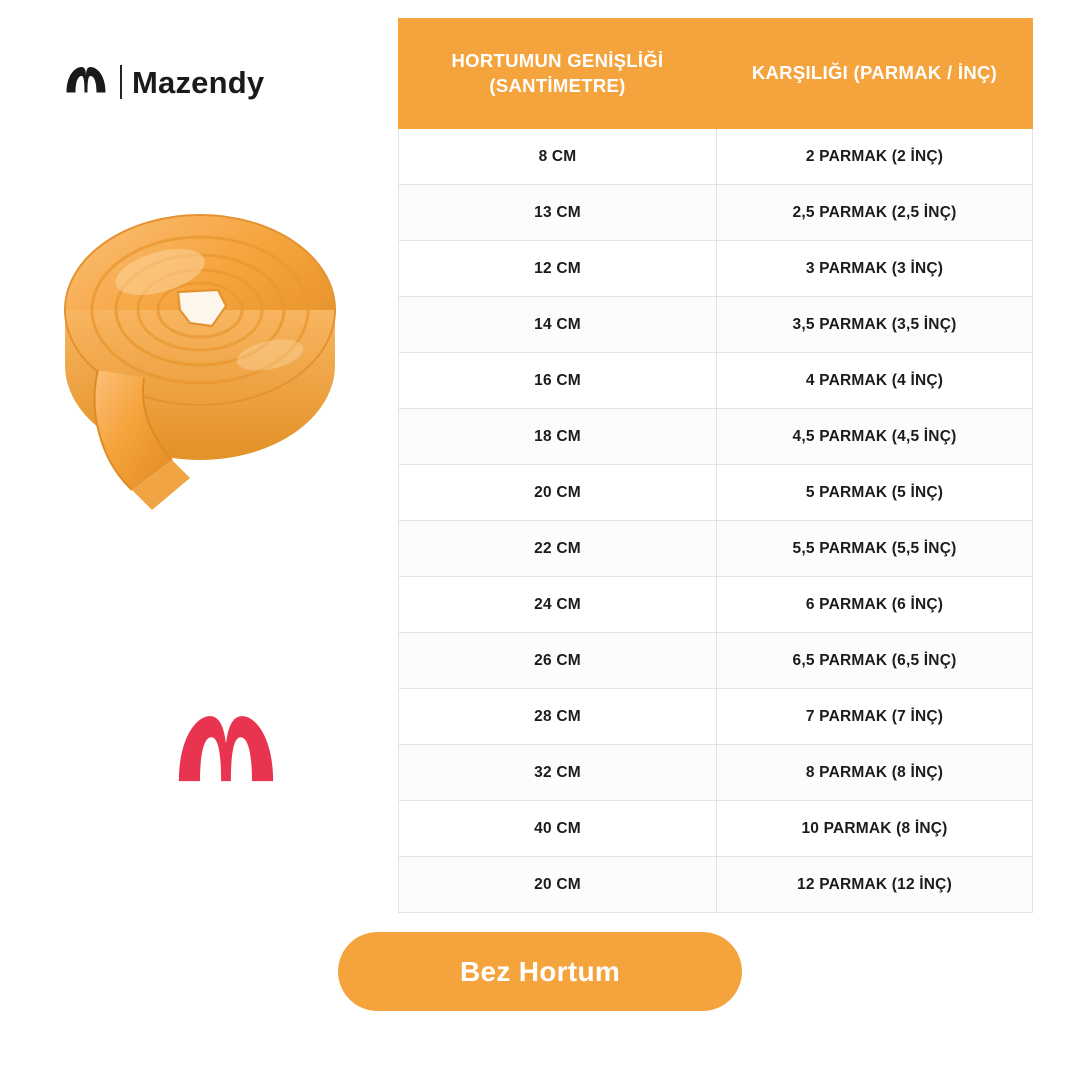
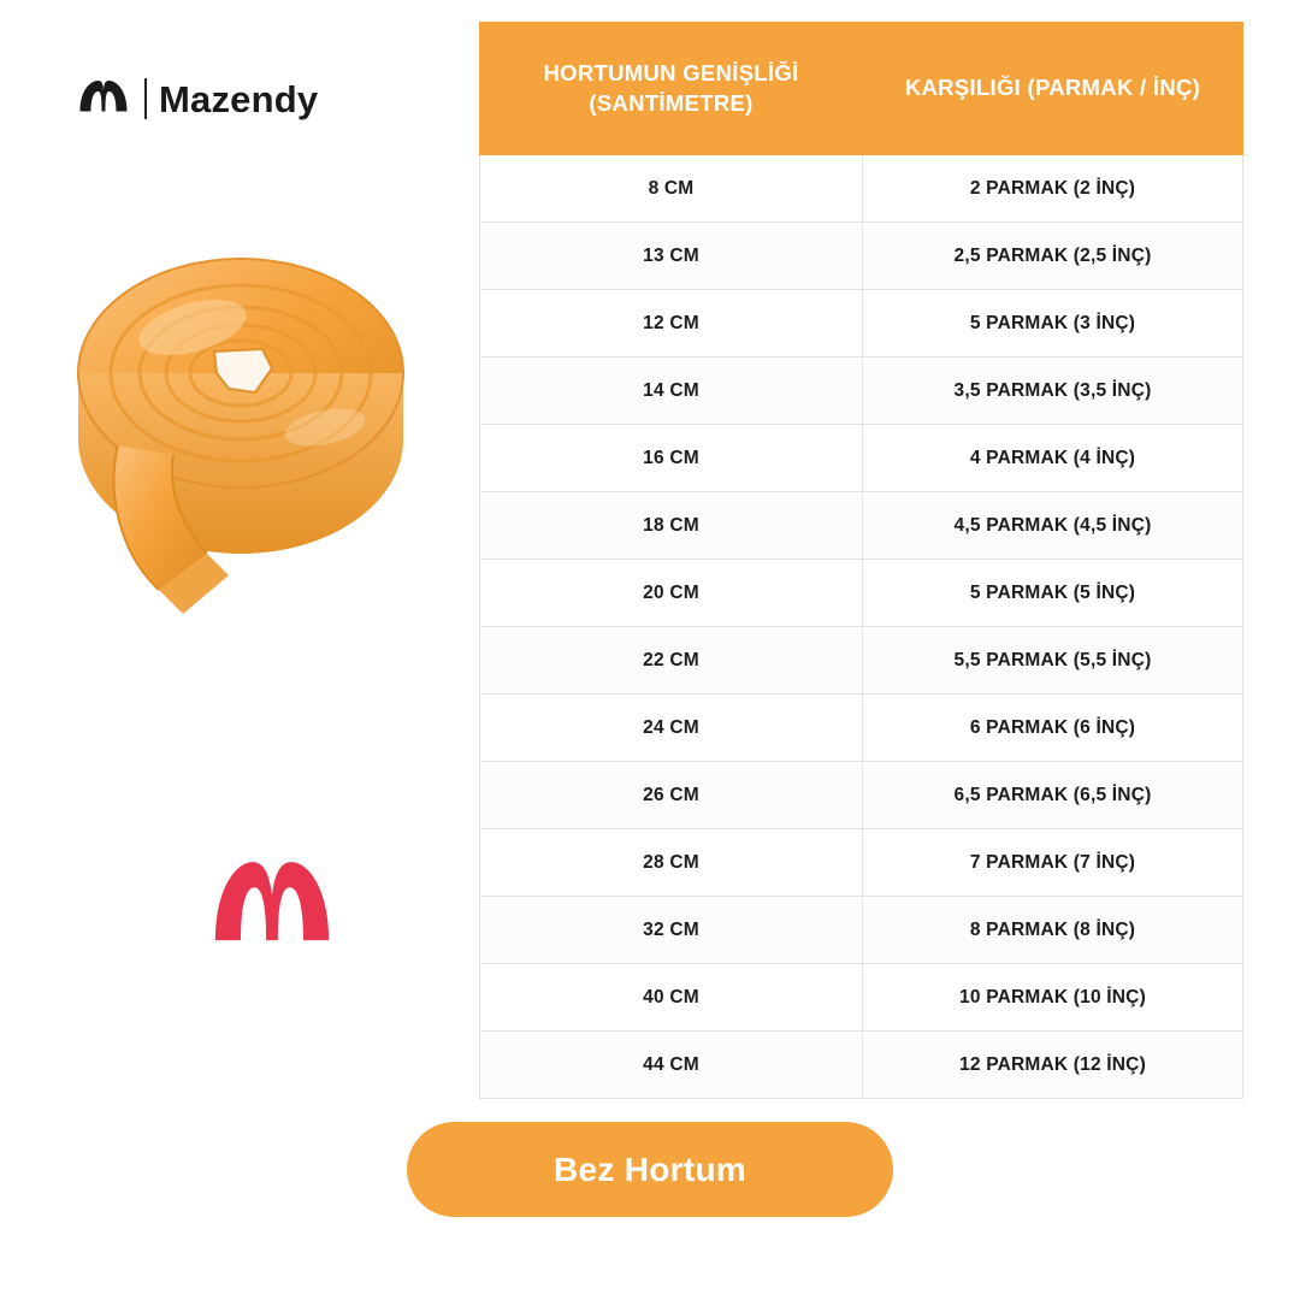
  Mazendy
  HORTUMUN GENİŞLİĞİ (SANTİMETRE)	KARŞILIĞI (PARMAK / İNÇ)
  8 CM	2 PARMAK (2 İNÇ)
  13 CM	2,5 PARMAK (2,5 İNÇ)
- 12 CM	3 PARMAK (3 İNÇ)
+ 12 CM	5 PARMAK (3 İNÇ)
  14 CM	3,5 PARMAK (3,5 İNÇ)
  16 CM	4 PARMAK (4 İNÇ)
  18 CM	4,5 PARMAK (4,5 İNÇ)
  20 CM	5 PARMAK (5 İNÇ)
  22 CM	5,5 PARMAK (5,5 İNÇ)
  24 CM	6 PARMAK (6 İNÇ)
  26 CM	6,5 PARMAK (6,5 İNÇ)
  28 CM	7 PARMAK (7 İNÇ)
  32 CM	8 PARMAK (8 İNÇ)
- 40 CM	10 PARMAK (8 İNÇ)
+ 40 CM	10 PARMAK (10 İNÇ)
- 20 CM	12 PARMAK (12 İNÇ)
+ 44 CM	12 PARMAK (12 İNÇ)
  Bez Hortum
